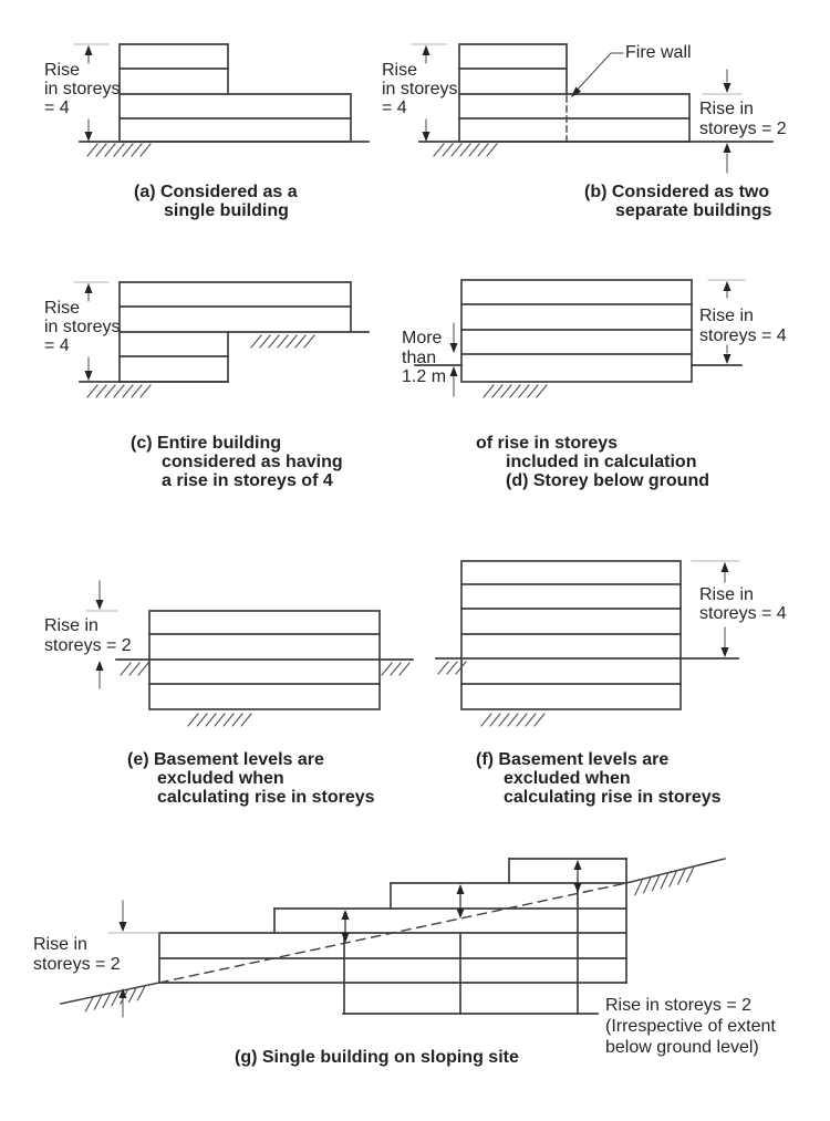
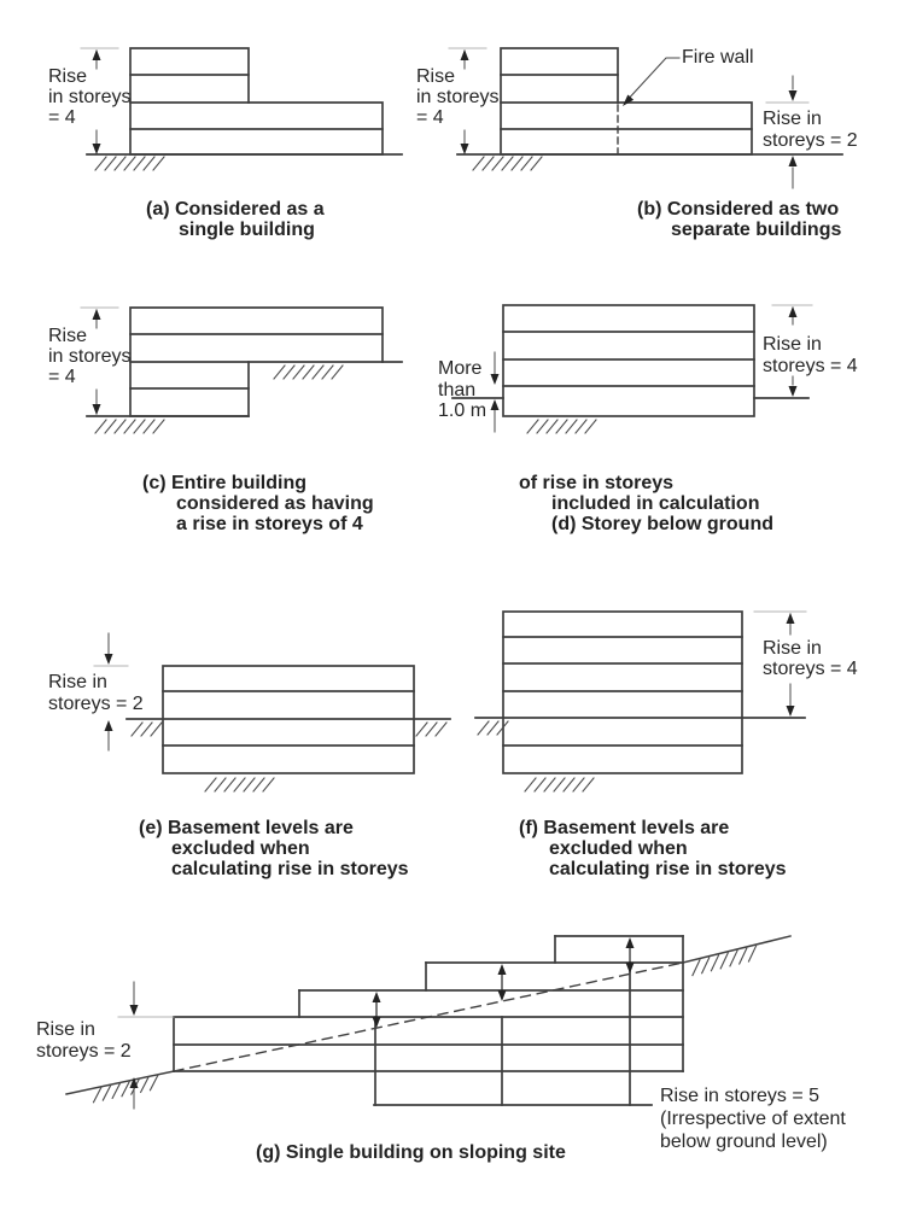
  Rise
  in storeys
  = 4
  (a) Considered as a
  single building
  Rise
  in storeys
  = 4
  Fire wall
  Rise in
  storeys = 2
  (b) Considered as two
  separate buildings
  Rise
  in storeys
  = 4
  (c) Entire building
  considered as having
  a rise in storeys of 4
  More
  than
- 1.2 m
+ 1.0 m
  Rise in
  storeys = 4
  of rise in storeys
  included in calculation
  (d) Storey below ground
  Rise in
  storeys = 2
  (e) Basement levels are
  excluded when
  calculating rise in storeys
  Rise in
  storeys = 4
  (f) Basement levels are
  excluded when
  calculating rise in storeys
  Rise in
  storeys = 2
- Rise in storeys = 2
+ Rise in storeys = 5
  (Irrespective of extent
  below ground level)
  (g) Single building on sloping site
